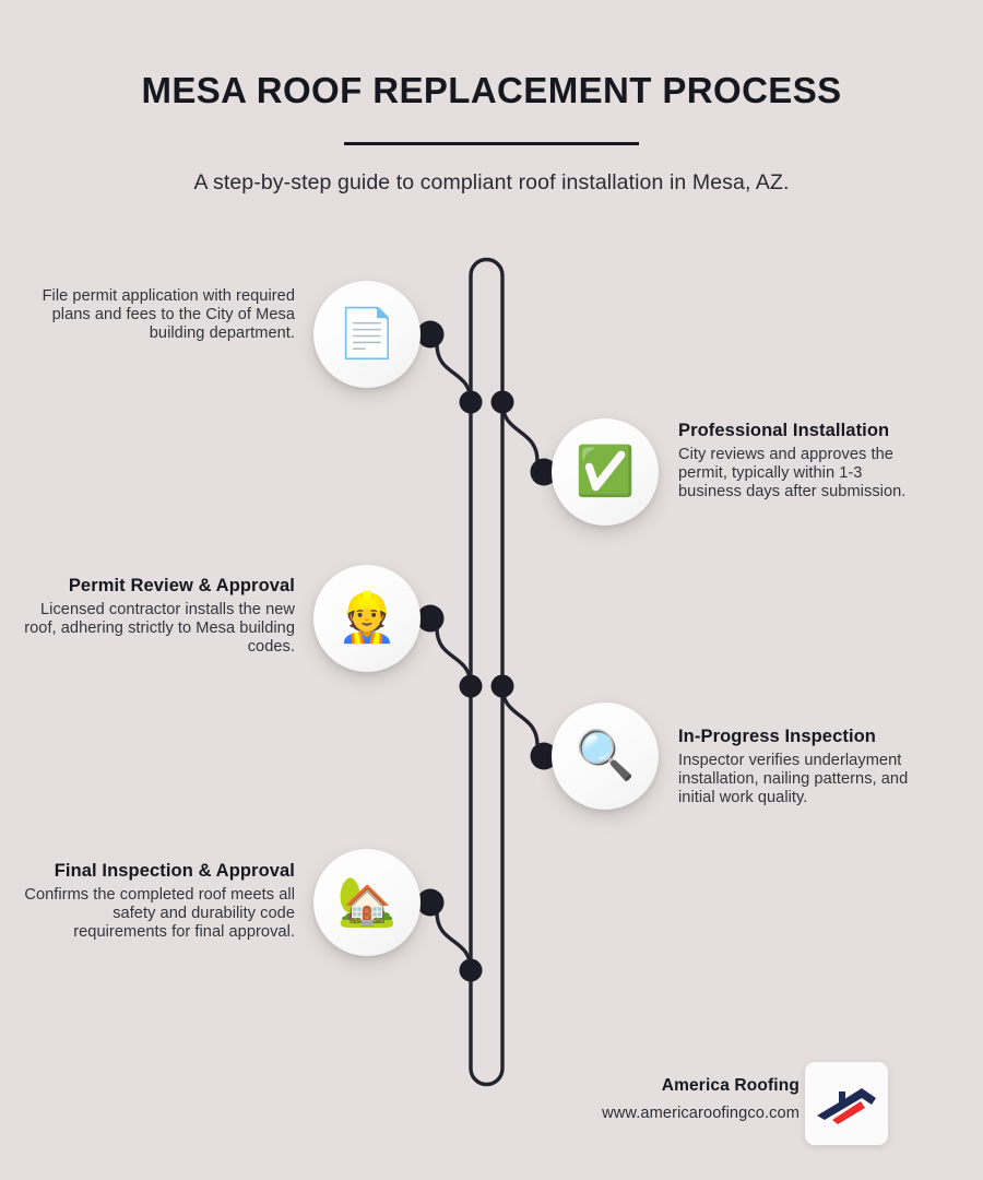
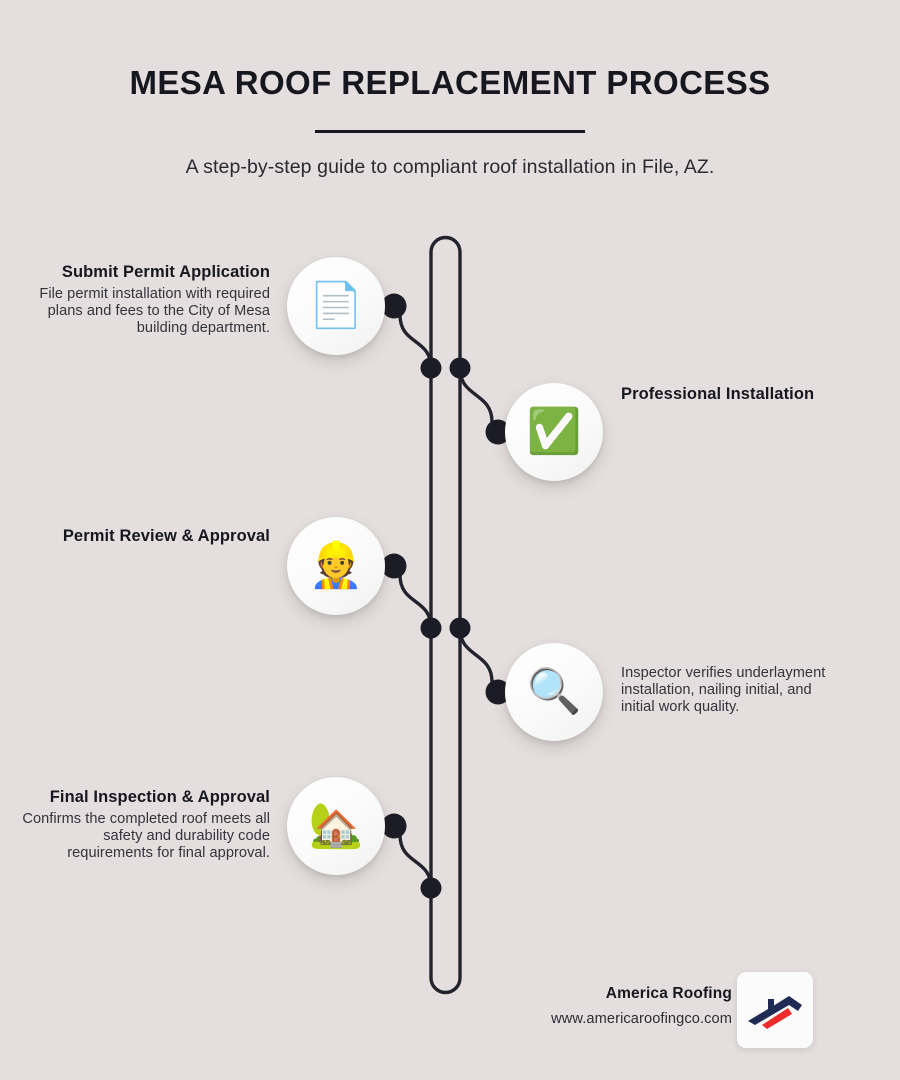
  MESA ROOF REPLACEMENT PROCESS
- A step-by-step guide to compliant roof installation in Mesa, AZ.
+ A step-by-step guide to compliant roof installation in File, AZ.
  📄
+ Submit Permit Application
- File permit application with required plans and fees to the City of Mesa building department.
+ File permit installation with required plans and fees to the City of Mesa building department.
  ✅
  Professional Installation
- City reviews and approves the permit, typically within 1-3 business days after submission.
  👷
  Permit Review & Approval
- Licensed contractor installs the new roof, adhering strictly to Mesa building codes.
  🔍
- In-Progress Inspection
- Inspector verifies underlayment installation, nailing patterns, and initial work quality.
+ Inspector verifies underlayment installation, nailing initial, and initial work quality.
  🏡
  Final Inspection & Approval
  Confirms the completed roof meets all safety and durability code requirements for final approval.
  America Roofing
  www.americaroofingco.com
